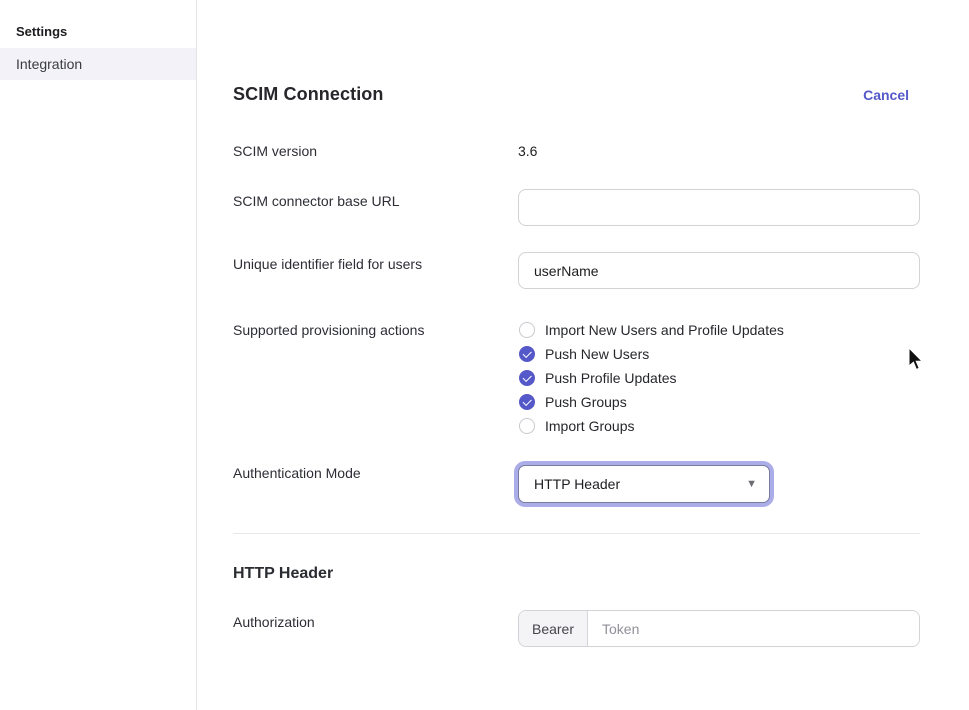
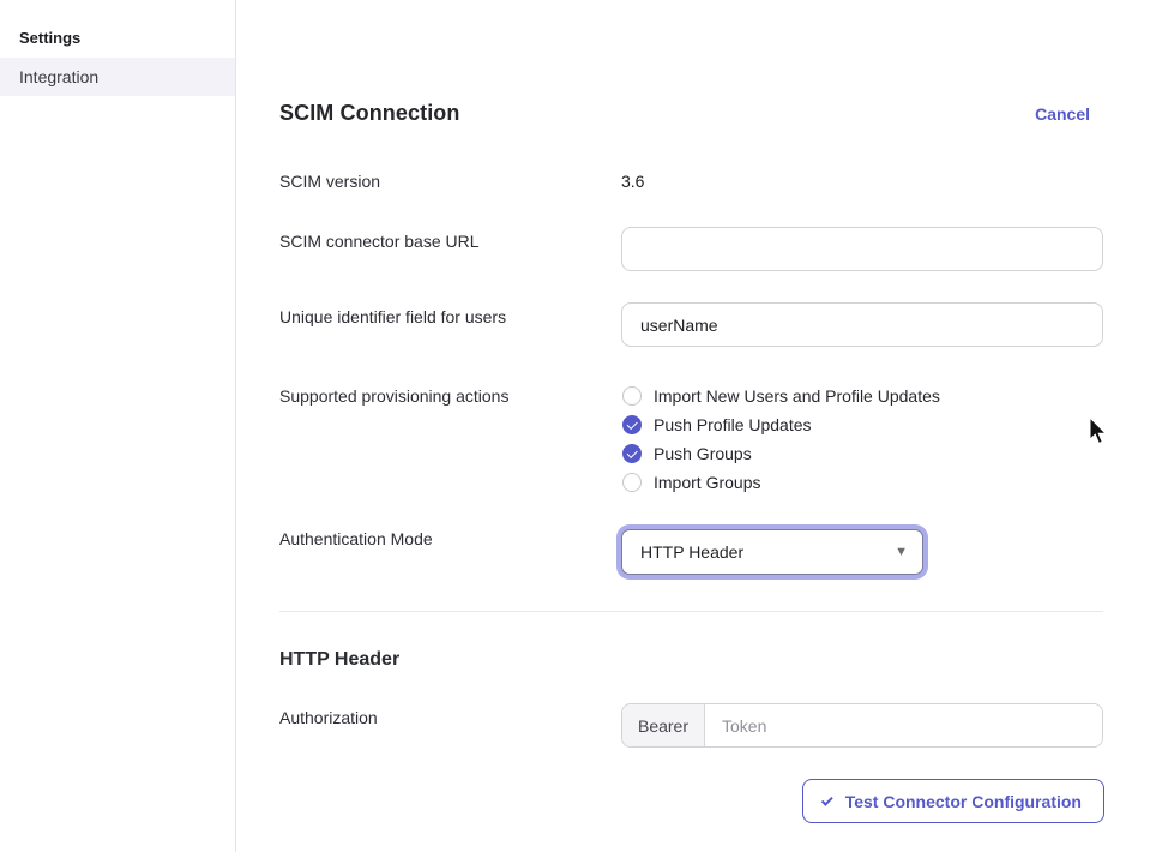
  Settings
  Integration
  SCIM Connection
  Cancel
  SCIM version
  3.6
  SCIM connector base URL
  Unique identifier field for users
  userName
  Supported provisioning actions
  Import New Users and Profile Updates
- Push New Users
  Push Profile Updates
  Push Groups
  Import Groups
  Authentication Mode
  HTTP Header
  ▼
  HTTP Header
  Authorization
  Bearer
  Token
+ Test Connector Configuration
